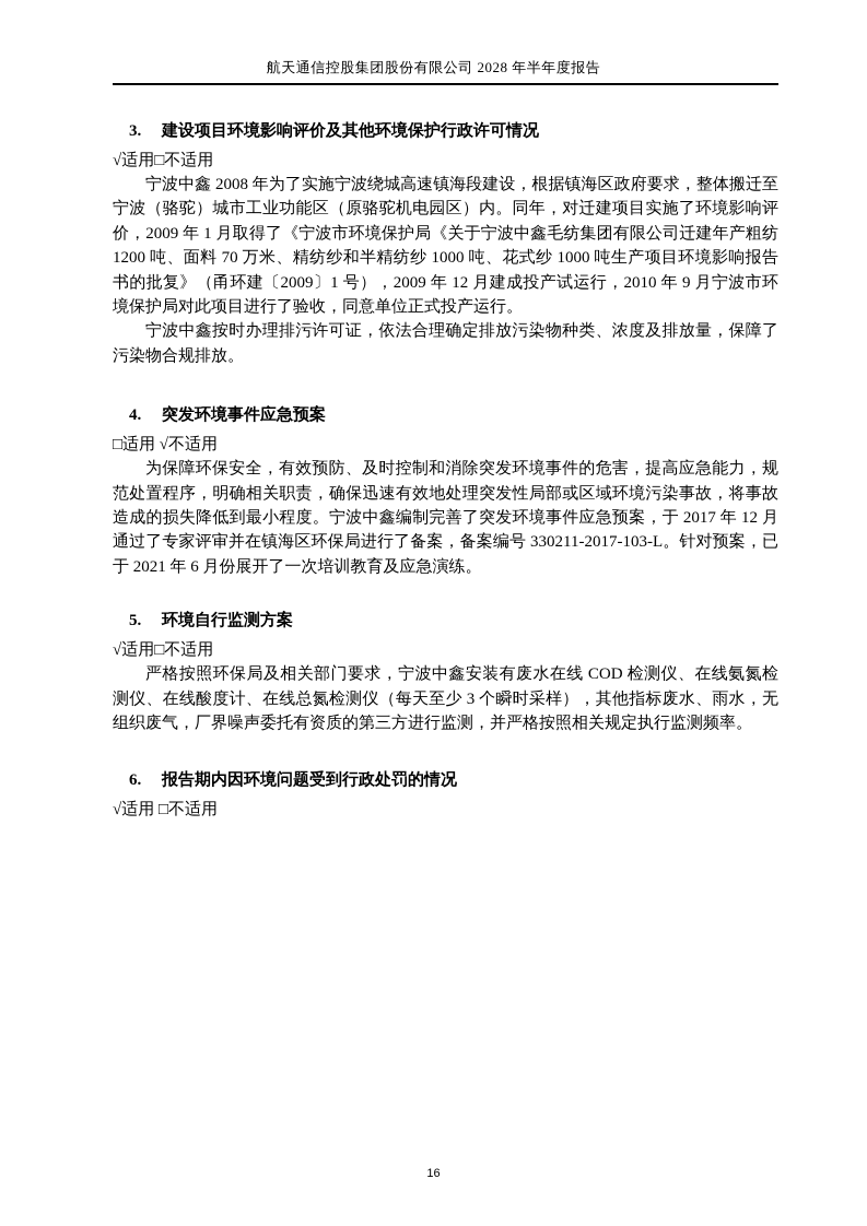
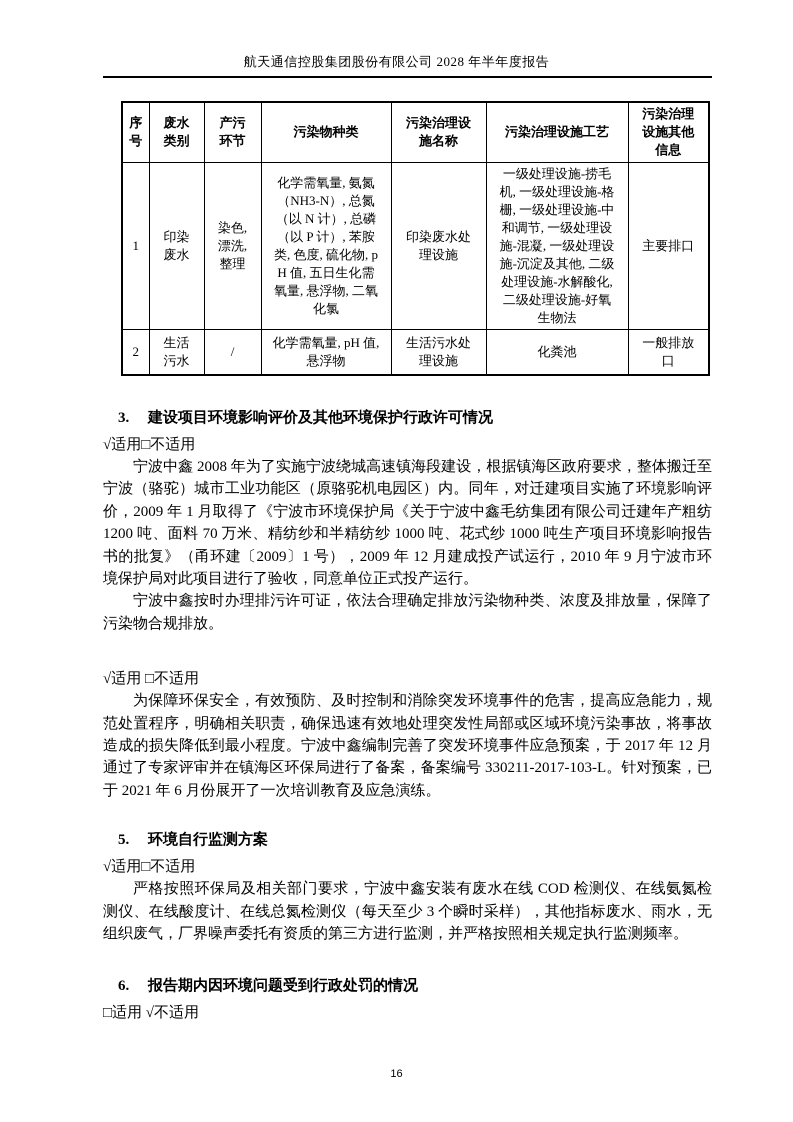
  航天通信控股集团股份有限公司 2028 年半年度报告
+ 序号	废水类别	产污环节	污染物种类	污染治理设施名称	污染治理设施工艺	污染治理设施其他信息
+ 1	印染废水	染色, 漂洗, 整理	化学需氧量, 氨氮（NH3-N）, 总氮（以 N 计）, 总磷（以 P 计）, 苯胺类, 色度, 硫化物, pH 值, 五日生化需氧量, 悬浮物, 二氧化氯	印染废水处理设施	一级处理设施-捞毛机, 一级处理设施-格栅, 一级处理设施-中和调节, 一级处理设施-混凝, 一级处理设施-沉淀及其他, 二级处理设施-水解酸化, 二级处理设施-好氧生物法	主要排口
+ 2	生活污水	/	化学需氧量, pH 值, 悬浮物	生活污水处理设施	化粪池	一般排放口
  3. 建设项目环境影响评价及其他环境保护行政许可情况
  √适用□不适用
  宁波中鑫 2008 年为了实施宁波绕城高速镇海段建设，根据镇海区政府要求，整体搬迁至宁波（骆驼）城市工业功能区（原骆驼机电园区）内。同年，对迁建项目实施了环境影响评价，2009 年 1 月取得了《宁波市环境保护局《关于宁波中鑫毛纺集团有限公司迁建年产粗纺 1200 吨、面料 70 万米、精纺纱和半精纺纱 1000 吨、花式纱 1000 吨生产项目环境影响报告书的批复》（甬环建〔2009〕1 号），2009 年 12 月建成投产试运行，2010 年 9 月宁波市环境保护局对此项目进行了验收，同意单位正式投产运行。
  宁波中鑫按时办理排污许可证，依法合理确定排放污染物种类、浓度及排放量，保障了污染物合规排放。
- 4. 突发环境事件应急预案
- □适用 √不适用
+ √适用 □不适用
  为保障环保安全，有效预防、及时控制和消除突发环境事件的危害，提高应急能力，规范处置程序，明确相关职责，确保迅速有效地处理突发性局部或区域环境污染事故，将事故造成的损失降低到最小程度。宁波中鑫编制完善了突发环境事件应急预案，于 2017 年 12 月通过了专家评审并在镇海区环保局进行了备案，备案编号 330211-2017-103-L。针对预案，已于 2021 年 6 月份展开了一次培训教育及应急演练。
  5. 环境自行监测方案
  √适用□不适用
  严格按照环保局及相关部门要求，宁波中鑫安装有废水在线 COD 检测仪、在线氨氮检测仪、在线酸度计、在线总氮检测仪（每天至少 3 个瞬时采样），其他指标废水、雨水，无组织废气，厂界噪声委托有资质的第三方进行监测，并严格按照相关规定执行监测频率。
  6. 报告期内因环境问题受到行政处罚的情况
- √适用 □不适用
+ □适用 √不适用
  16
